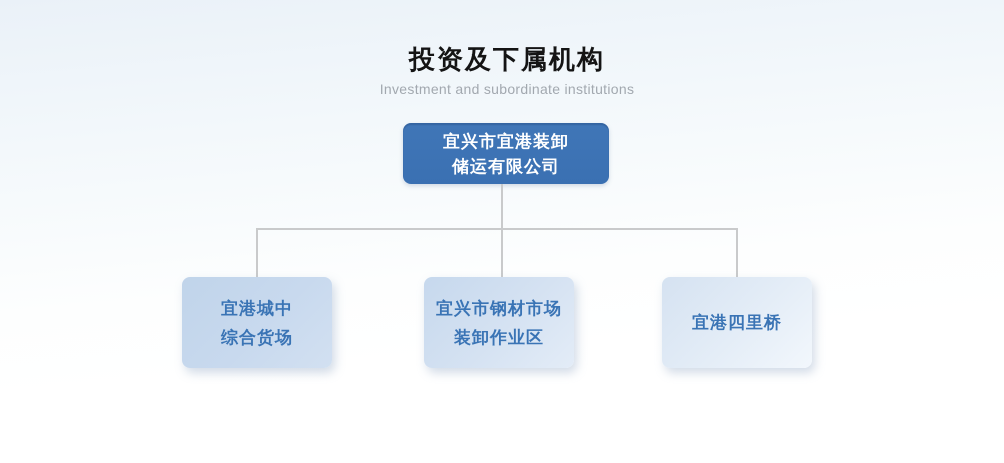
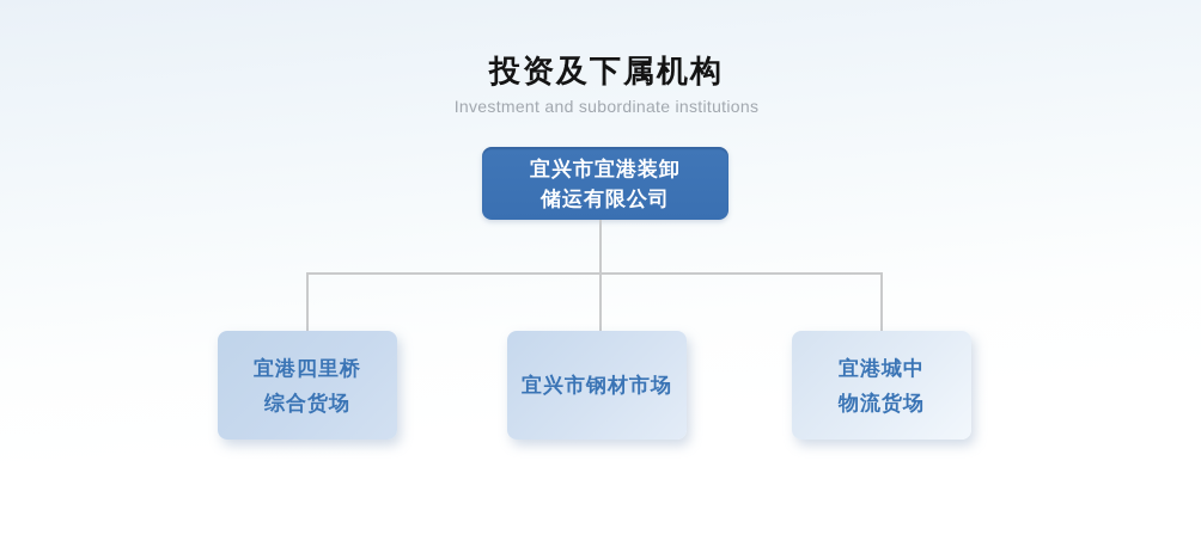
  投资及下属机构
  Investment and subordinate institutions
  宜兴市宜港装卸
  储运有限公司
- 宜港城中
+ 宜港四里桥
  综合货场
  宜兴市钢材市场
- 装卸作业区
- 宜港四里桥
+ 宜港城中
+ 物流货场
